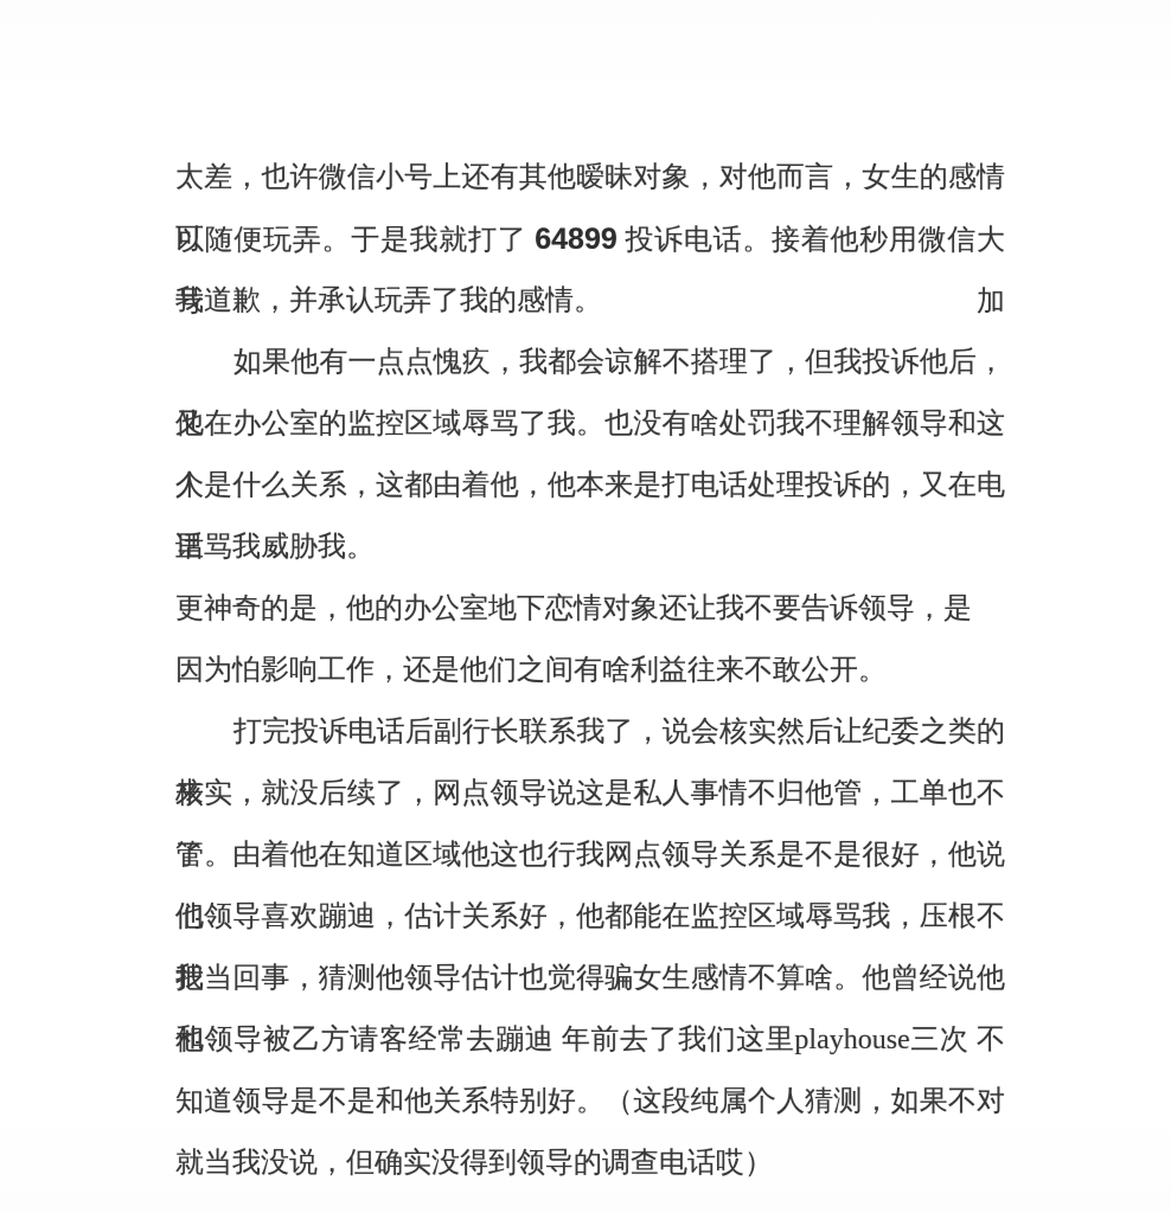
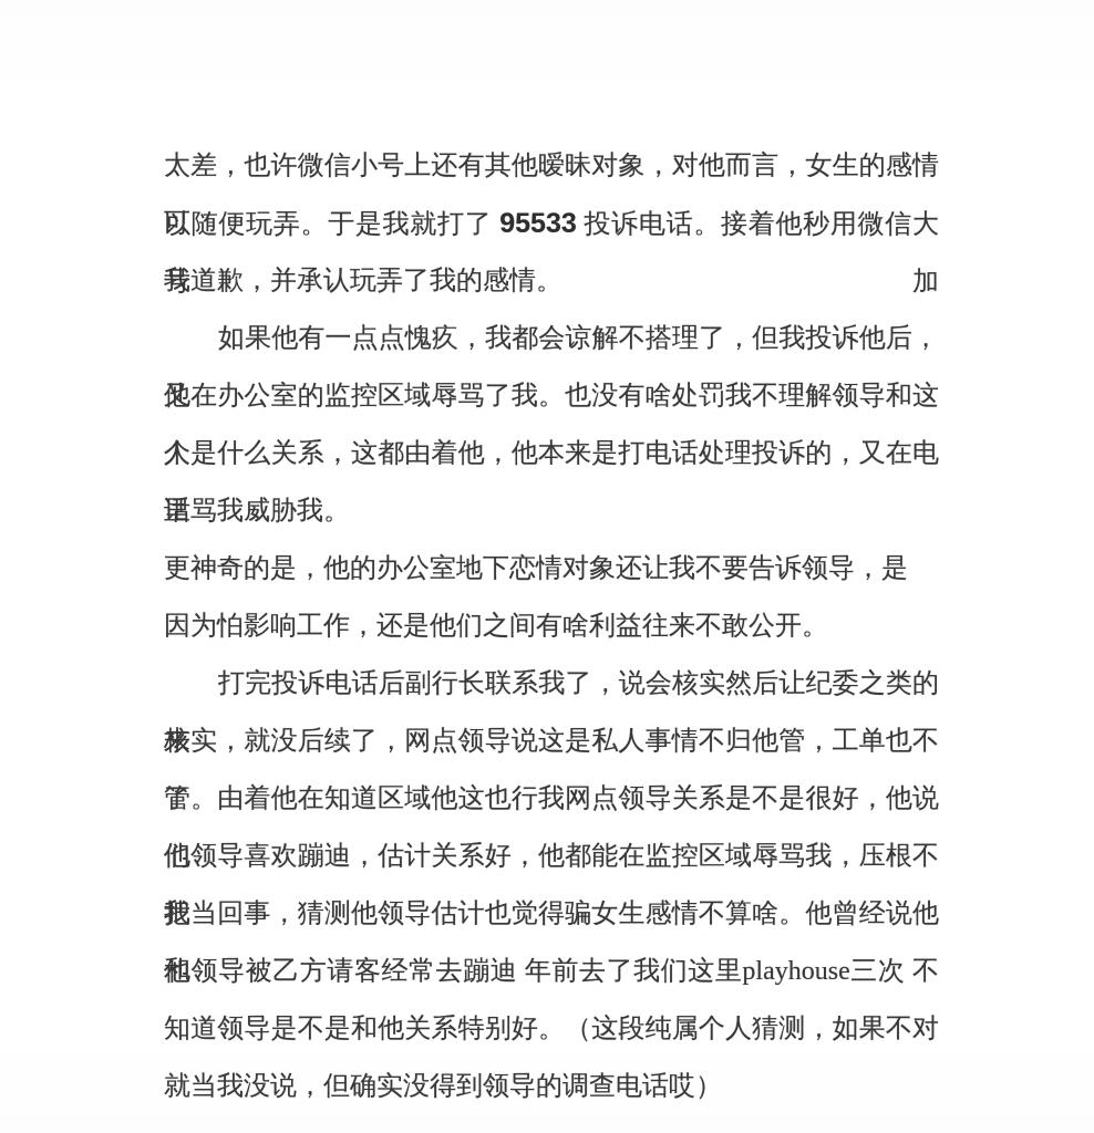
  太差，也许微信小号上还有其他暧昧对象，对他而言，女生的感情可
- 以随便玩弄。于是我就打了 64899 投诉电话。接着他秒用微信大号加
+ 以随便玩弄。于是我就打了 95533 投诉电话。接着他秒用微信大号加
  我道歉，并承认玩弄了我的感情。
  如果他有一点点愧疚，我都会谅解不搭理了，但我投诉他后，他
  又在办公室的监控区域辱骂了我。也没有啥处罚我不理解领导和这个
  人是什么关系，这都由着他，他本来是打电话处理投诉的，又在电话
  里骂我威胁我。
  更神奇的是，他的办公室地下恋情对象还让我不要告诉领导，是
  因为怕影响工作，还是他们之间有啥利益往来不敢公开。
  打完投诉电话后副行长联系我了，说会核实然后让纪委之类的来
  核实，就没后续了，网点领导说这是私人事情不归他管，工单也不管
  了。由着他在知道区域他这也行我网点领导关系是不是很好，他说他
  们领导喜欢蹦迪，估计关系好，他都能在监控区域辱骂我，压根不把
  我当回事，猜测他领导估计也觉得骗女生感情不算啥。他曾经说他和
  他领导被乙方请客经常去蹦迪 年前去了我们这里playhouse三次 不
  知道领导是不是和他关系特别好。（这段纯属个人猜测，如果不对
  就当我没说，但确实没得到领导的调查电话哎）
